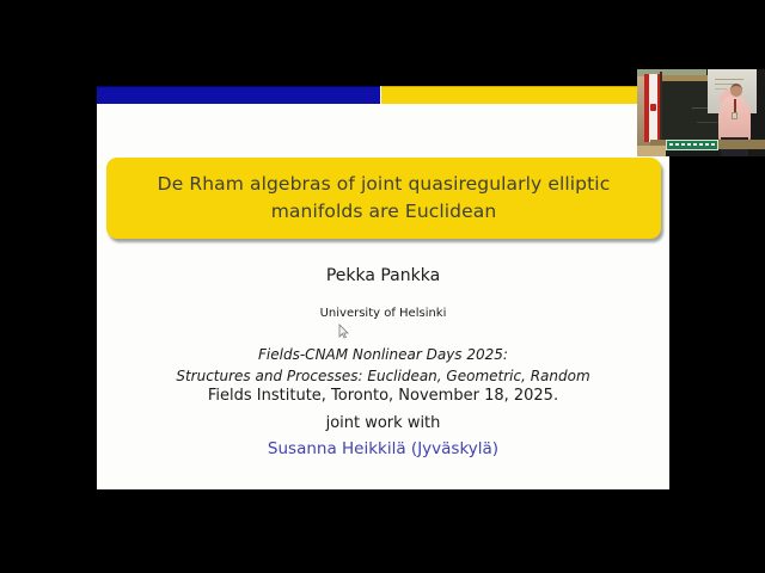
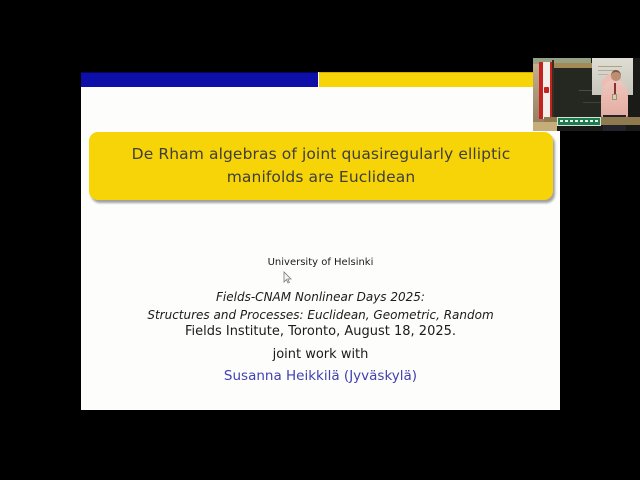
  De Rham algebras of joint quasiregularly elliptic
  manifolds are Euclidean
- Pekka Pankka
  University of Helsinki
  Fields-CNAM Nonlinear Days 2025:
  Structures and Processes: Euclidean, Geometric, Random
- Fields Institute, Toronto, November 18, 2025.
+ Fields Institute, Toronto, August 18, 2025.
  joint work with
  Susanna Heikkilä (Jyväskylä)
